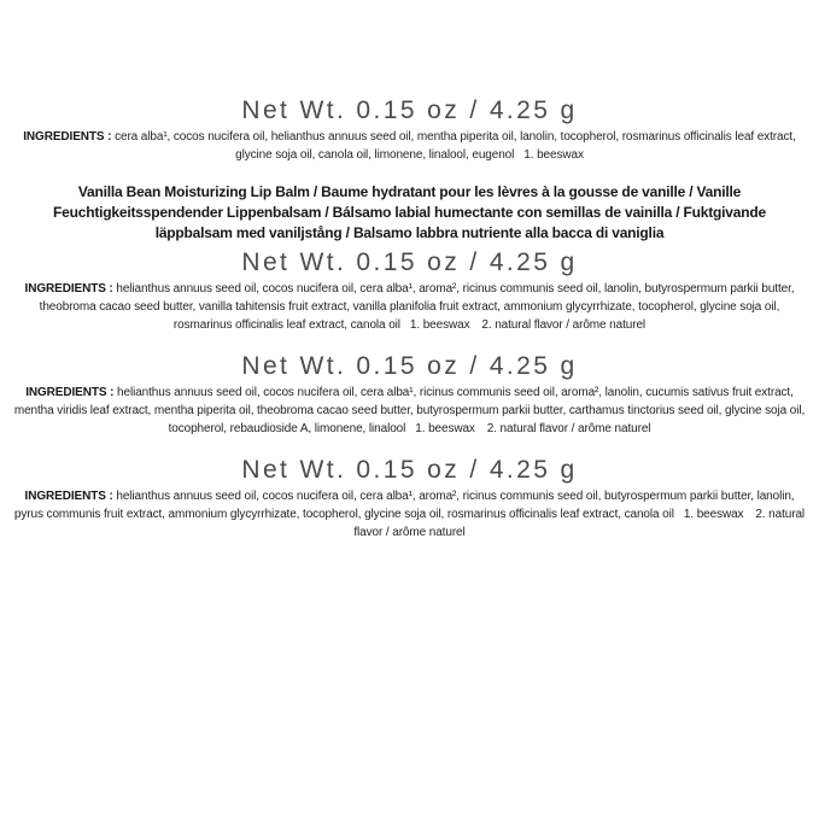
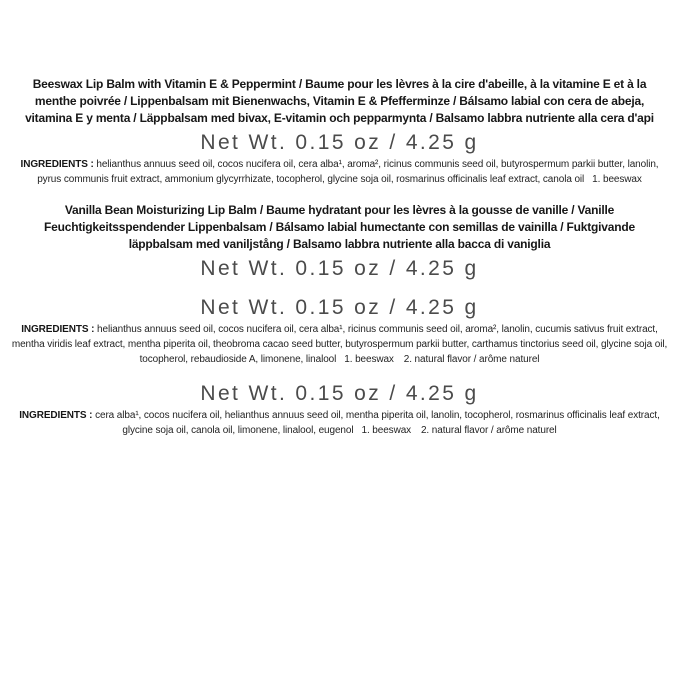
+ Beeswax Lip Balm with Vitamin E & Peppermint / Baume pour les lèvres à la cire d'abeille, à la vitamine E et à la menthe poivrée / Lippenbalsam mit Bienenwachs, Vitamin E & Pfefferminze / Bálsamo labial con cera de abeja, vitamina E y menta / Läppbalsam med bivax, E-vitamin och pepparmynta / Balsamo labbra nutriente alla cera d'api
  Net Wt. 0.15 oz / 4.25 g
- INGREDIENTS : cera alba¹, cocos nucifera oil, helianthus annuus seed oil, mentha piperita oil, lanolin, tocopherol, rosmarinus officinalis leaf extract, glycine soja oil, canola oil, limonene, linalool, eugenol 1. beeswax
+ INGREDIENTS : helianthus annuus seed oil, cocos nucifera oil, cera alba¹, aroma², ricinus communis seed oil, butyrospermum parkii butter, lanolin, pyrus communis fruit extract, ammonium glycyrrhizate, tocopherol, glycine soja oil, rosmarinus officinalis leaf extract, canola oil 1. beeswax
  Vanilla Bean Moisturizing Lip Balm / Baume hydratant pour les lèvres à la gousse de vanille / Vanille Feuchtigkeitsspendender Lippenbalsam / Bálsamo labial humectante con semillas de vainilla / Fuktgivande läppbalsam med vaniljstång / Balsamo labbra nutriente alla bacca di vaniglia
  Net Wt. 0.15 oz / 4.25 g
- INGREDIENTS : helianthus annuus seed oil, cocos nucifera oil, cera alba¹, aroma², ricinus communis seed oil, lanolin, butyrospermum parkii butter, theobroma cacao seed butter, vanilla tahitensis fruit extract, vanilla planifolia fruit extract, ammonium glycyrrhizate, tocopherol, glycine soja oil, rosmarinus officinalis leaf extract, canola oil 1. beeswax 2. natural flavor / arôme naturel
  Net Wt. 0.15 oz / 4.25 g
  INGREDIENTS : helianthus annuus seed oil, cocos nucifera oil, cera alba¹, ricinus communis seed oil, aroma², lanolin, cucumis sativus fruit extract, mentha viridis leaf extract, mentha piperita oil, theobroma cacao seed butter, butyrospermum parkii butter, carthamus tinctorius seed oil, glycine soja oil, tocopherol, rebaudioside A, limonene, linalool 1. beeswax 2. natural flavor / arôme naturel
  Net Wt. 0.15 oz / 4.25 g
- INGREDIENTS : helianthus annuus seed oil, cocos nucifera oil, cera alba¹, aroma², ricinus communis seed oil, butyrospermum parkii butter, lanolin, pyrus communis fruit extract, ammonium glycyrrhizate, tocopherol, glycine soja oil, rosmarinus officinalis leaf extract, canola oil 1. beeswax 2. natural flavor / arôme naturel
+ INGREDIENTS : cera alba¹, cocos nucifera oil, helianthus annuus seed oil, mentha piperita oil, lanolin, tocopherol, rosmarinus officinalis leaf extract, glycine soja oil, canola oil, limonene, linalool, eugenol 1. beeswax 2. natural flavor / arôme naturel
